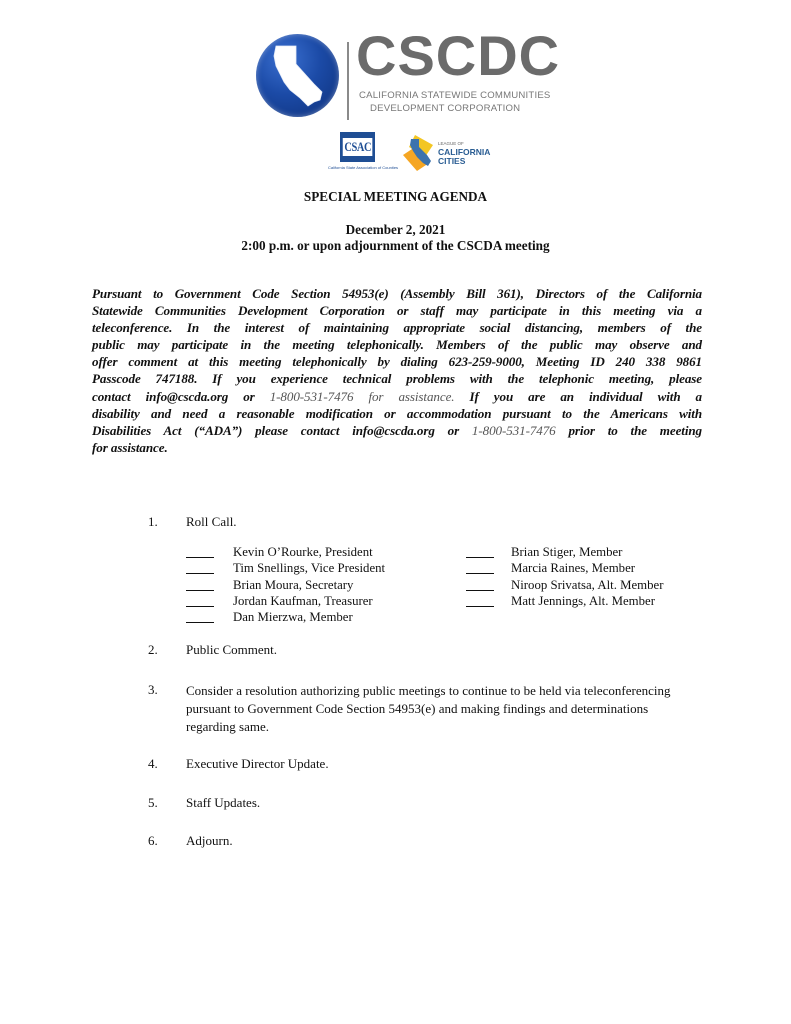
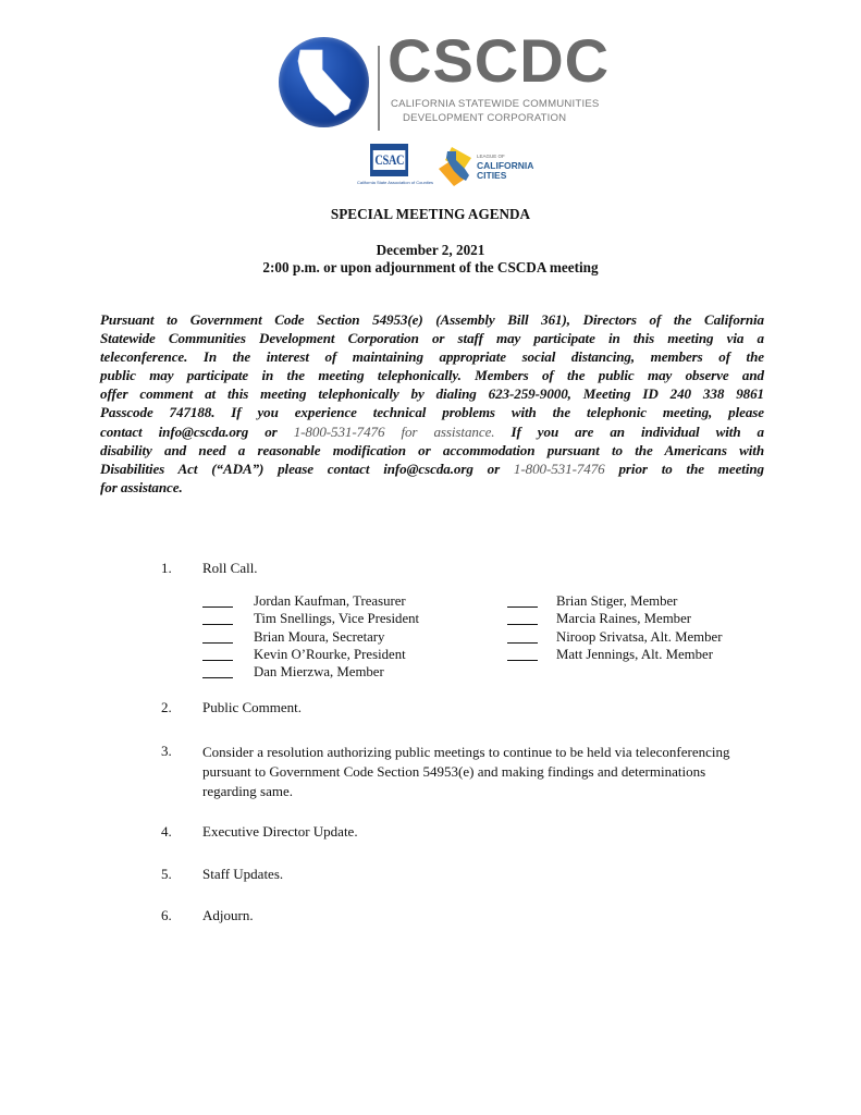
  CSCDC
  CALIFORNIA STATEWIDE COMMUNITIES
  DEVELOPMENT CORPORATION
  CSAC
  CALIFORNIA
  CITIES
  SPECIAL MEETING AGENDA
  December 2, 2021
  2:00 p.m. or upon adjournment of the CSCDA meeting
  Pursuant to Government Code Section 54953(e) (Assembly Bill 361), Directors of the California
  Statewide Communities Development Corporation or staff may participate in this meeting via a
  teleconference. In the interest of maintaining appropriate social distancing, members of the
  public may participate in the meeting telephonically. Members of the public may observe and
  offer comment at this meeting telephonically by dialing 623-259-9000, Meeting ID 240 338 9861
  Passcode 747188. If you experience technical problems with the telephonic meeting, please
  contact info@cscda.org or 1-800-531-7476 for assistance. If you are an individual with a
  disability and need a reasonable modification or accommodation pursuant to the Americans with
  Disabilities Act (“ADA”) please contact info@cscda.org or 1-800-531-7476 prior to the meeting
  for assistance.
  1.
  Roll Call.
- Kevin O’Rourke, President
+ Jordan Kaufman, Treasurer
  Tim Snellings, Vice President
  Brian Moura, Secretary
- Jordan Kaufman, Treasurer
+ Kevin O’Rourke, President
  Dan Mierzwa, Member
  Brian Stiger, Member
  Marcia Raines, Member
  Niroop Srivatsa, Alt. Member
  Matt Jennings, Alt. Member
  2.
  Public Comment.
  3.
  Consider a resolution authorizing public meetings to continue to be held via teleconferencing pursuant to Government Code Section 54953(e) and making findings and determinations regarding same.
  4.
  Executive Director Update.
  5.
  Staff Updates.
  6.
  Adjourn.
